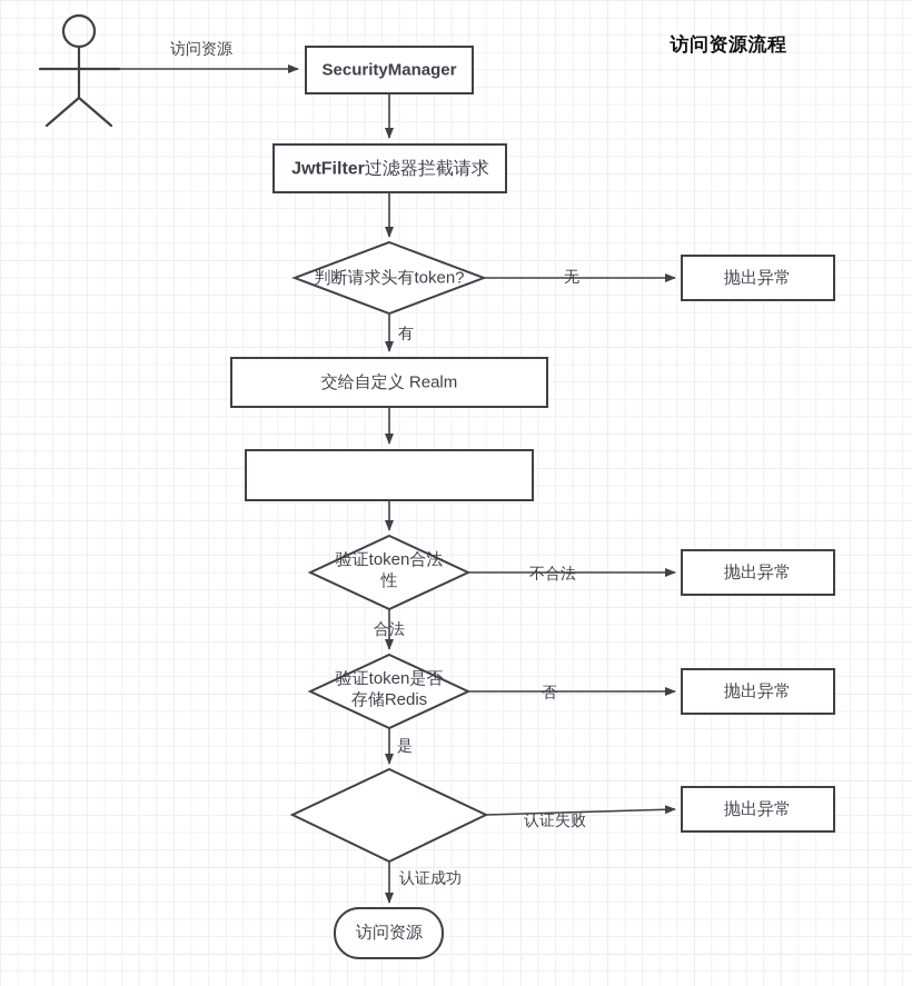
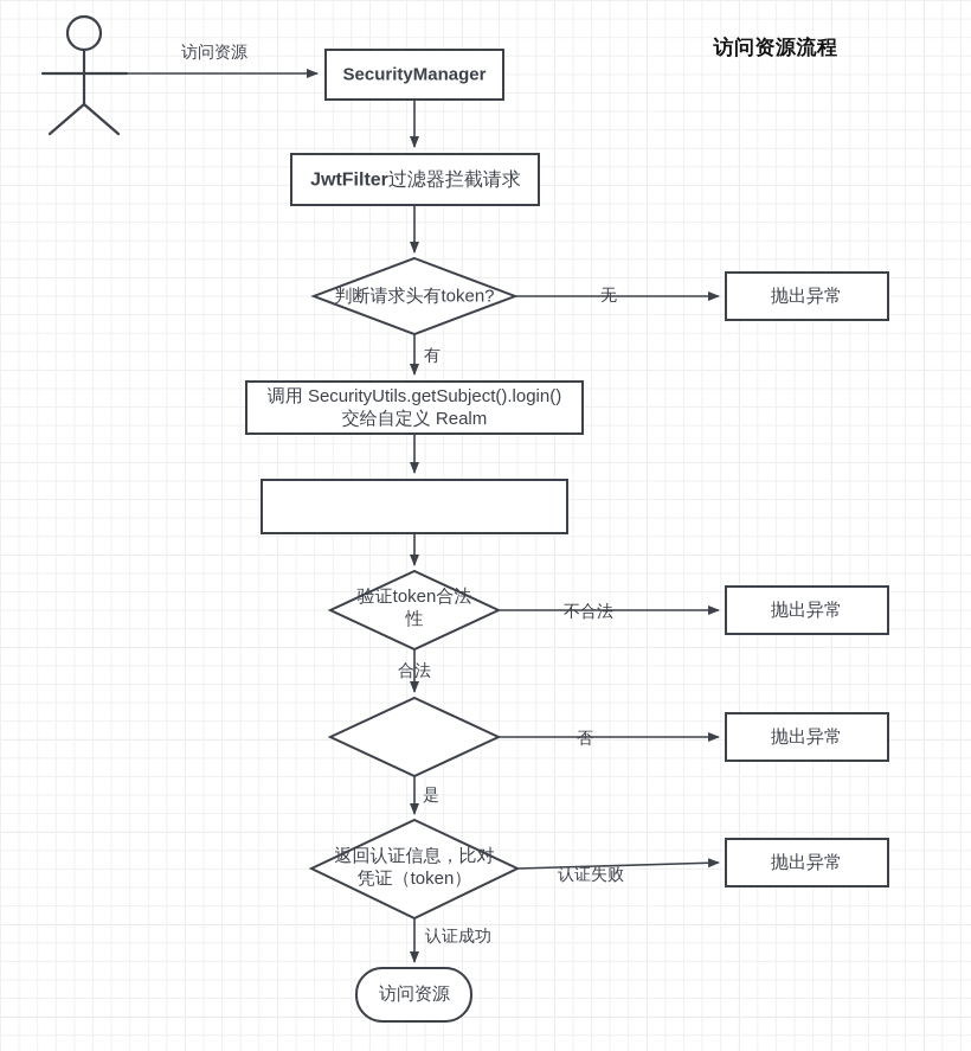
  访问资源流程
  访问资源
  SecurityManager
  JwtFilter过滤器拦截请求
  判断请求头有token?
  无
  有
+ 调用 SecurityUtils.getSubject().login()
  交给自定义 Realm
  验证token合法
  性
  不合法
  合法
- 验证token是否
- 存储Redis
  否
  是
+ 返回认证信息，比对
+ 凭证（token）
  认证失败
  认证成功
  抛出异常
  抛出异常
  抛出异常
  抛出异常
  访问资源
